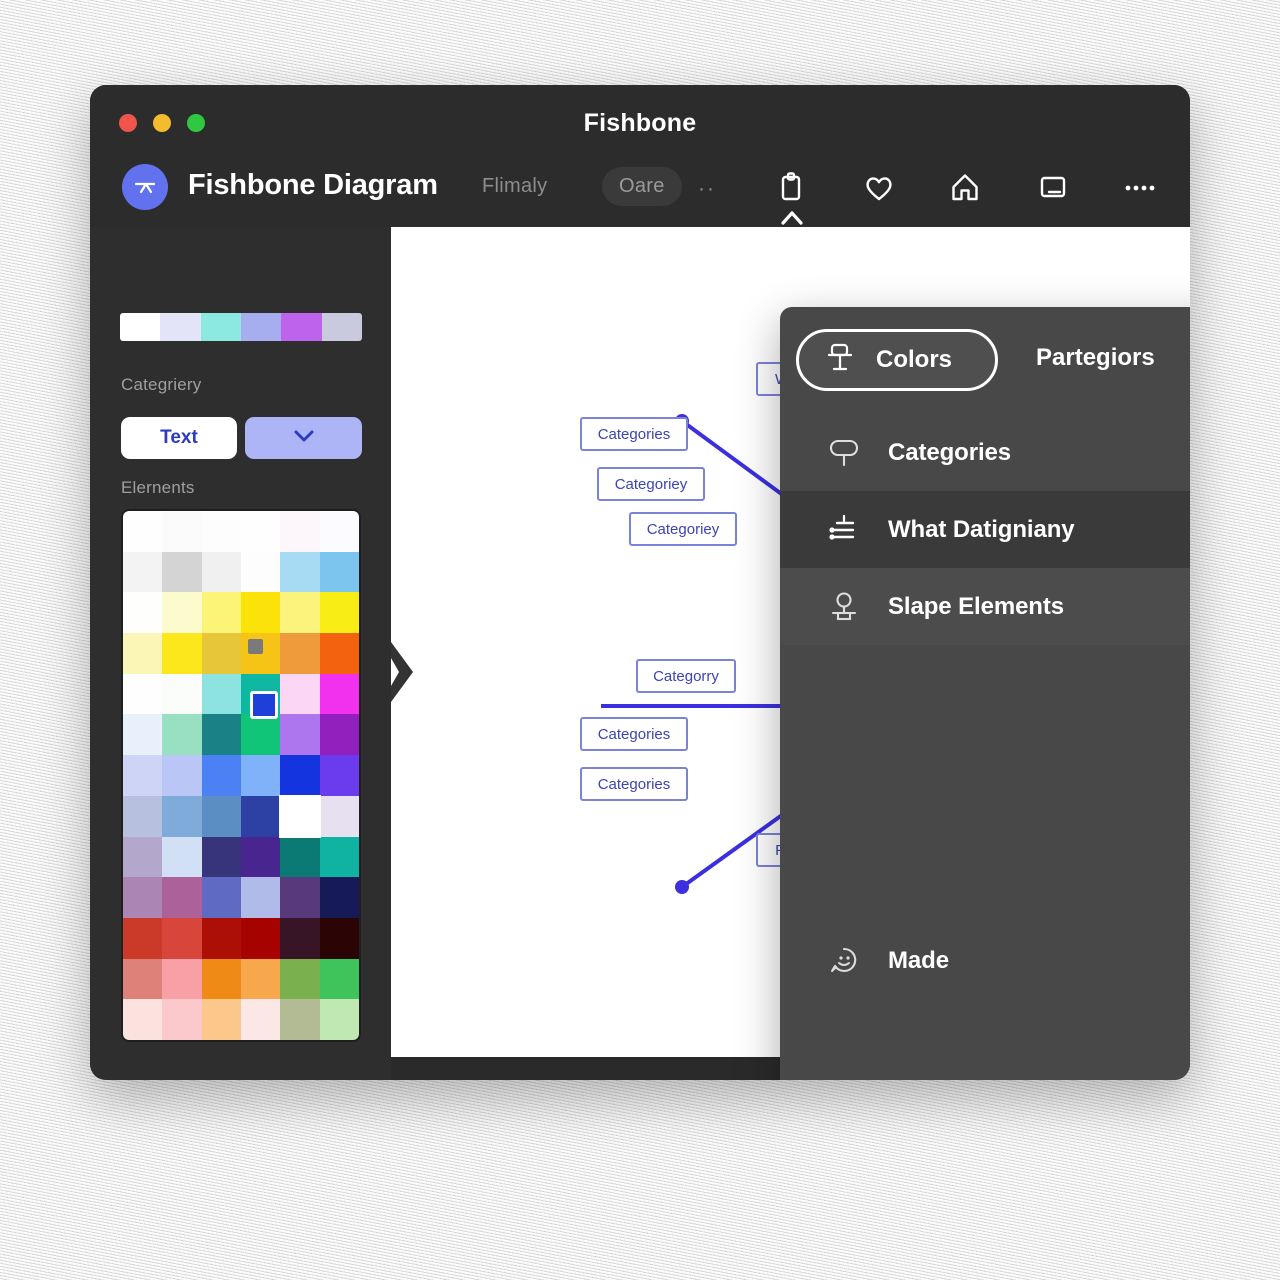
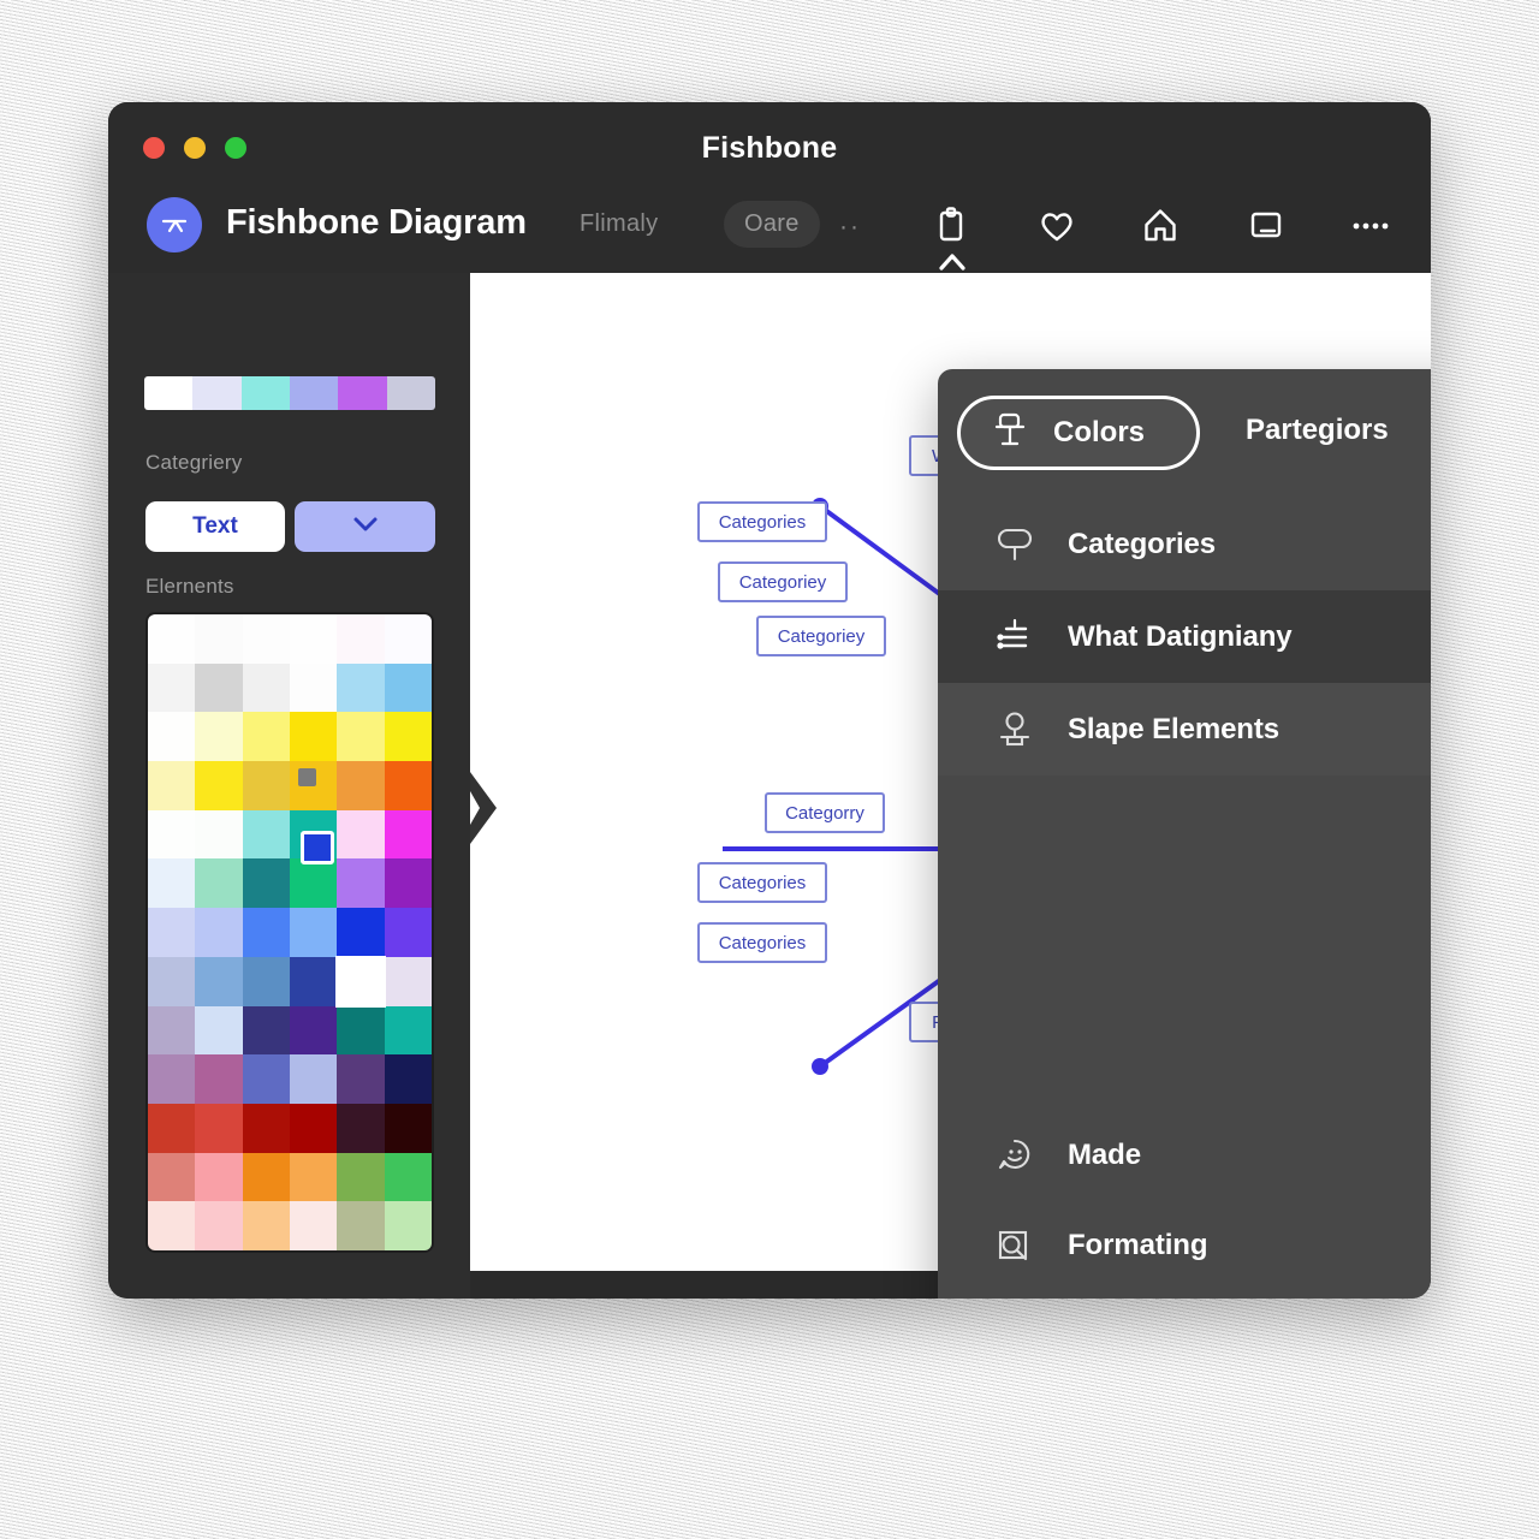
  Fishbone
  Fishbone Diagram
  Flimaly
  Oare
  ··
  Categriery
  Text
  Elernents
  Categories
  Categoriey
  Categoriey
  Categorry
  Categories
  Categories
  Colors
  Partegiors
  Categories
  What Datigniany
  Slape Elements
  Made
+ Formating
